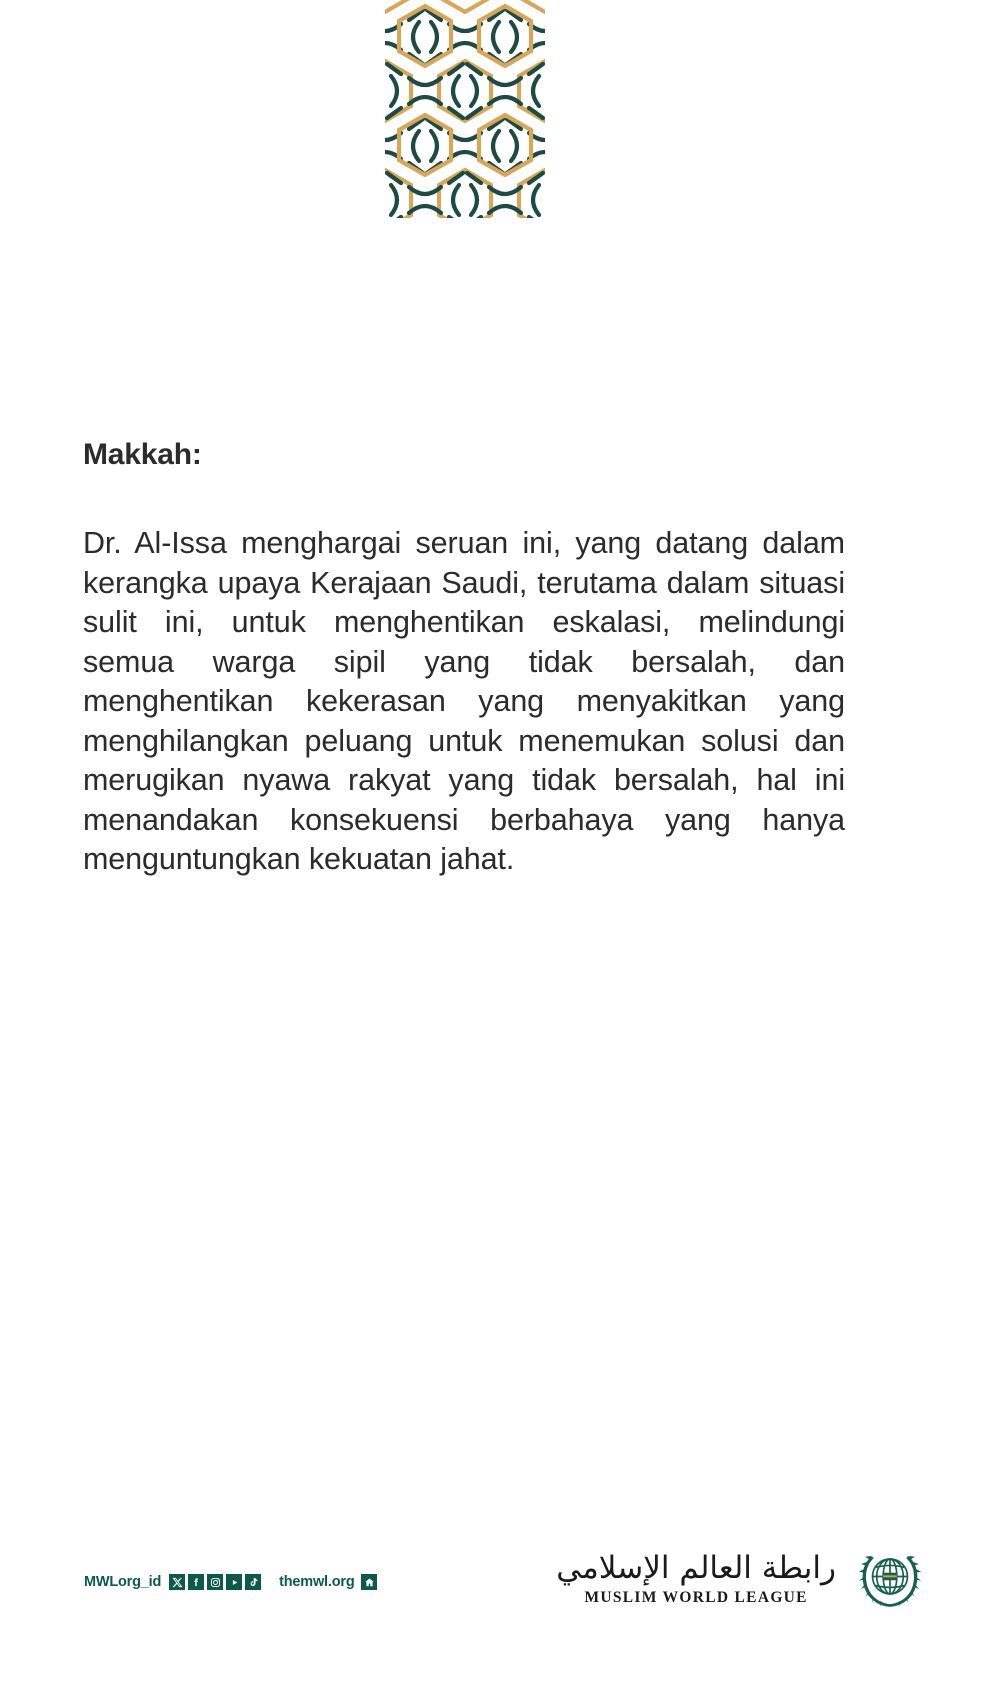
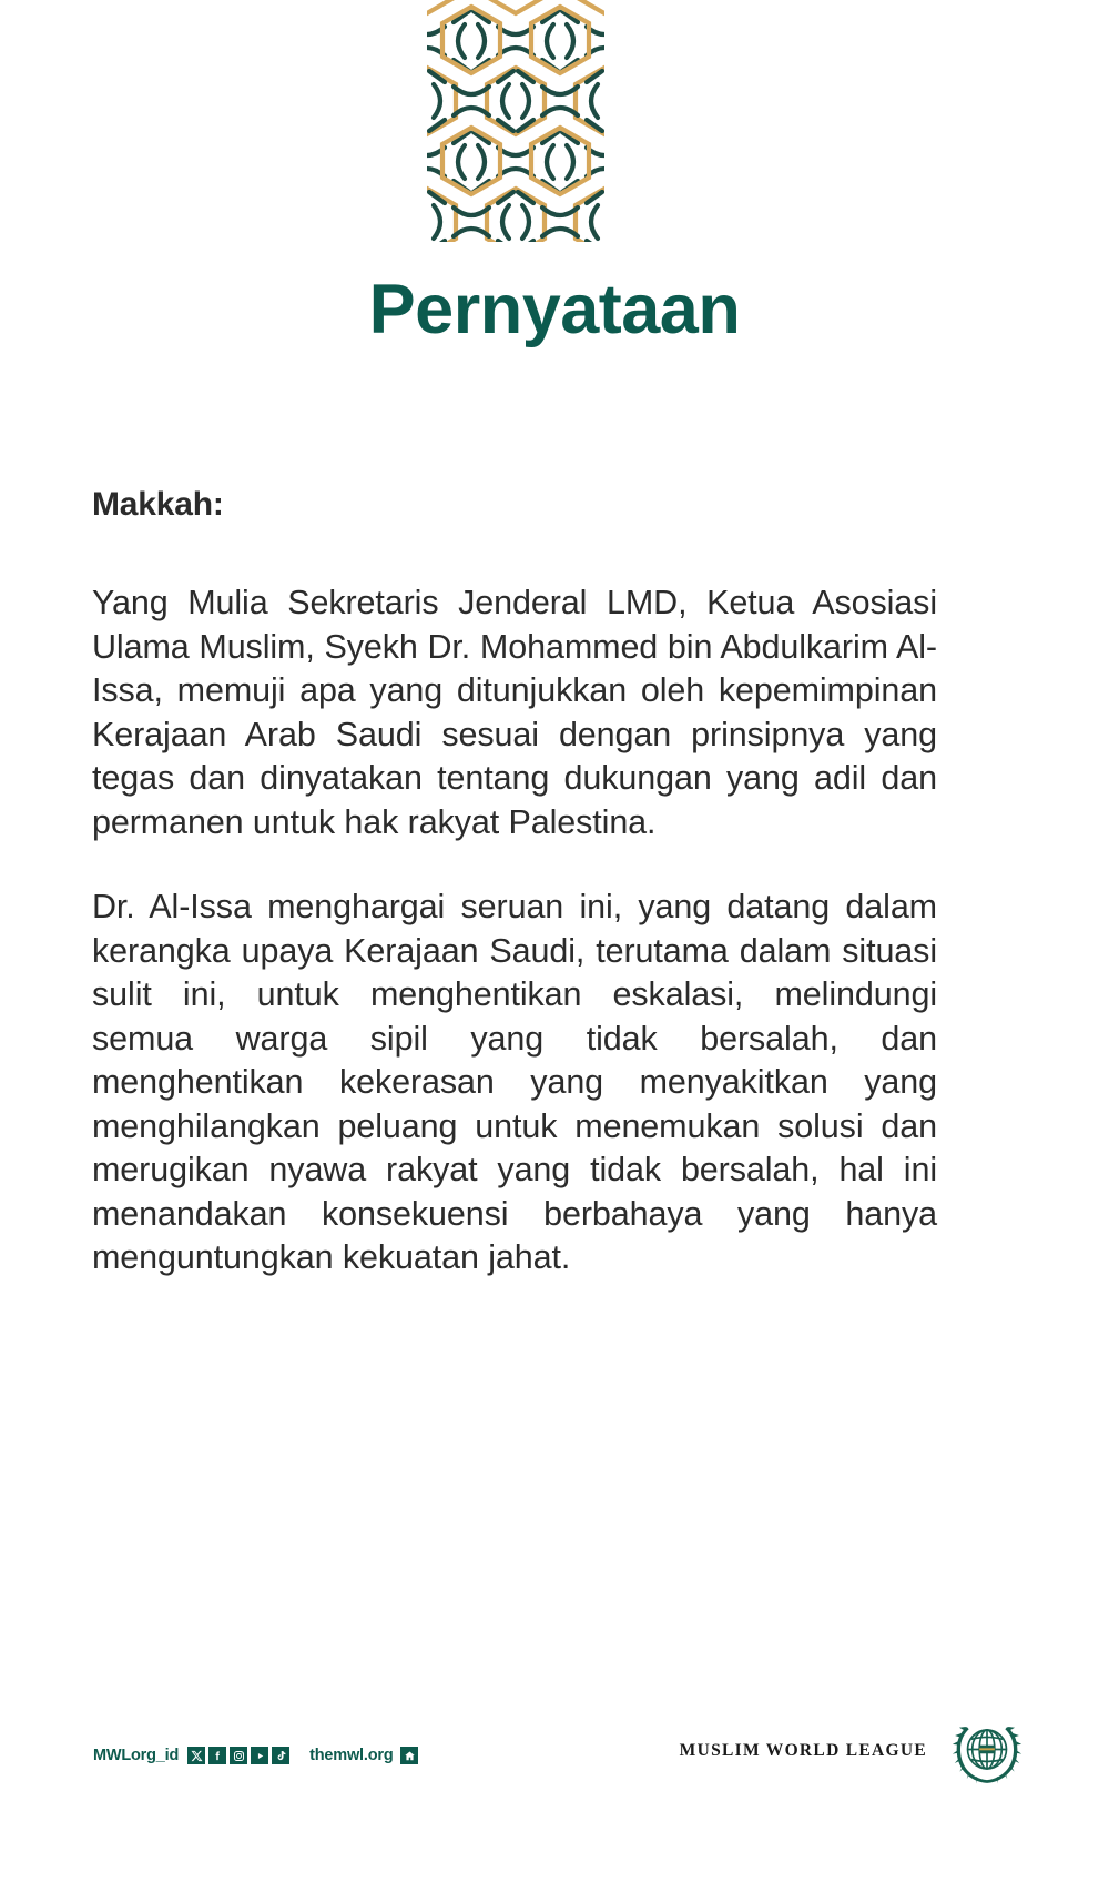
+ Pernyataan
  Makkah:
+ Yang Mulia Sekretaris Jenderal LMD, Ketua Asosiasi Ulama Muslim, Syekh Dr. Mohammed bin Abdulkarim Al-Issa, memuji apa yang ditunjukkan oleh kepemimpinan Kerajaan Arab Saudi sesuai dengan prinsipnya yang tegas dan dinyatakan tentang dukungan yang adil dan permanen untuk hak rakyat Palestina.
  Dr. Al-Issa menghargai seruan ini, yang datang dalam kerangka upaya Kerajaan Saudi, terutama dalam situasi sulit ini, untuk menghentikan eskalasi, melindungi semua warga sipil yang tidak bersalah, dan menghentikan kekerasan yang menyakitkan yang menghilangkan peluang untuk menemukan solusi dan merugikan nyawa rakyat yang tidak bersalah, hal ini menandakan konsekuensi berbahaya yang hanya menguntungkan kekuatan jahat.
  MWLorg_id
  themwl.org
- رابطة العالم الإسلامي
  MUSLIM WORLD LEAGUE
